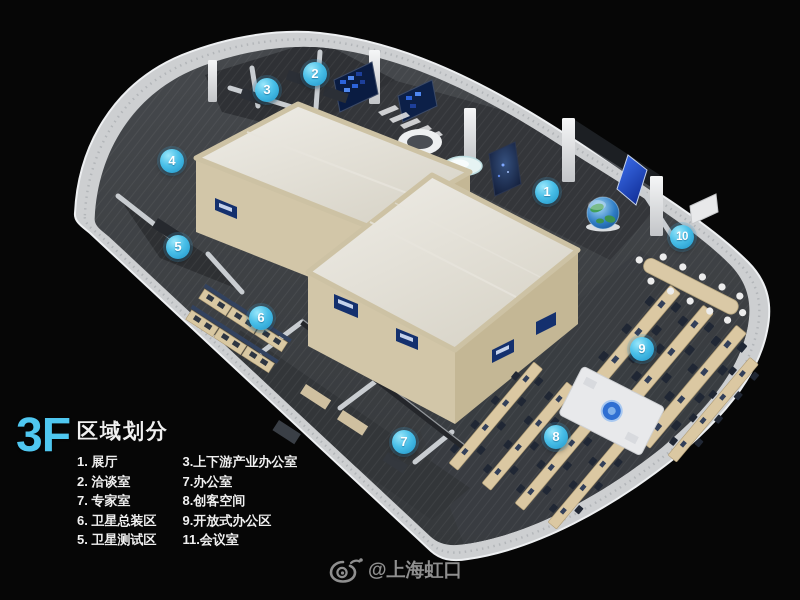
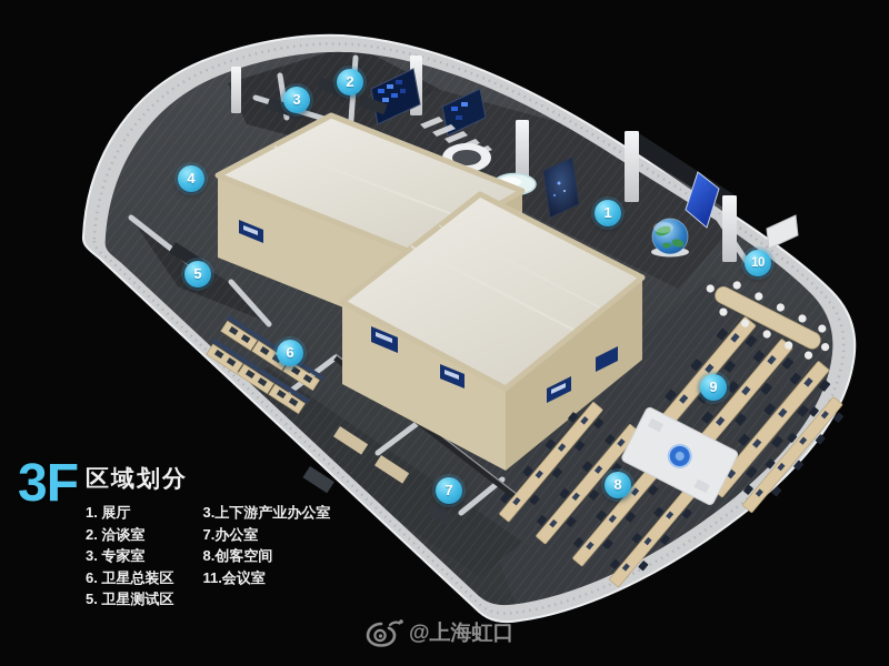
  1
  2
  3
  4
  5
  6
  7
  8
  9
  10
  3F
  区域划分
  1. 展厅
  2. 洽谈室
- 7. 专家室
+ 3. 专家室
  6. 卫星总装区
  5. 卫星测试区
  3.上下游产业办公室
  7.办公室
  8.创客空间
- 9.开放式办公区
  11.会议室
  @上海虹口
